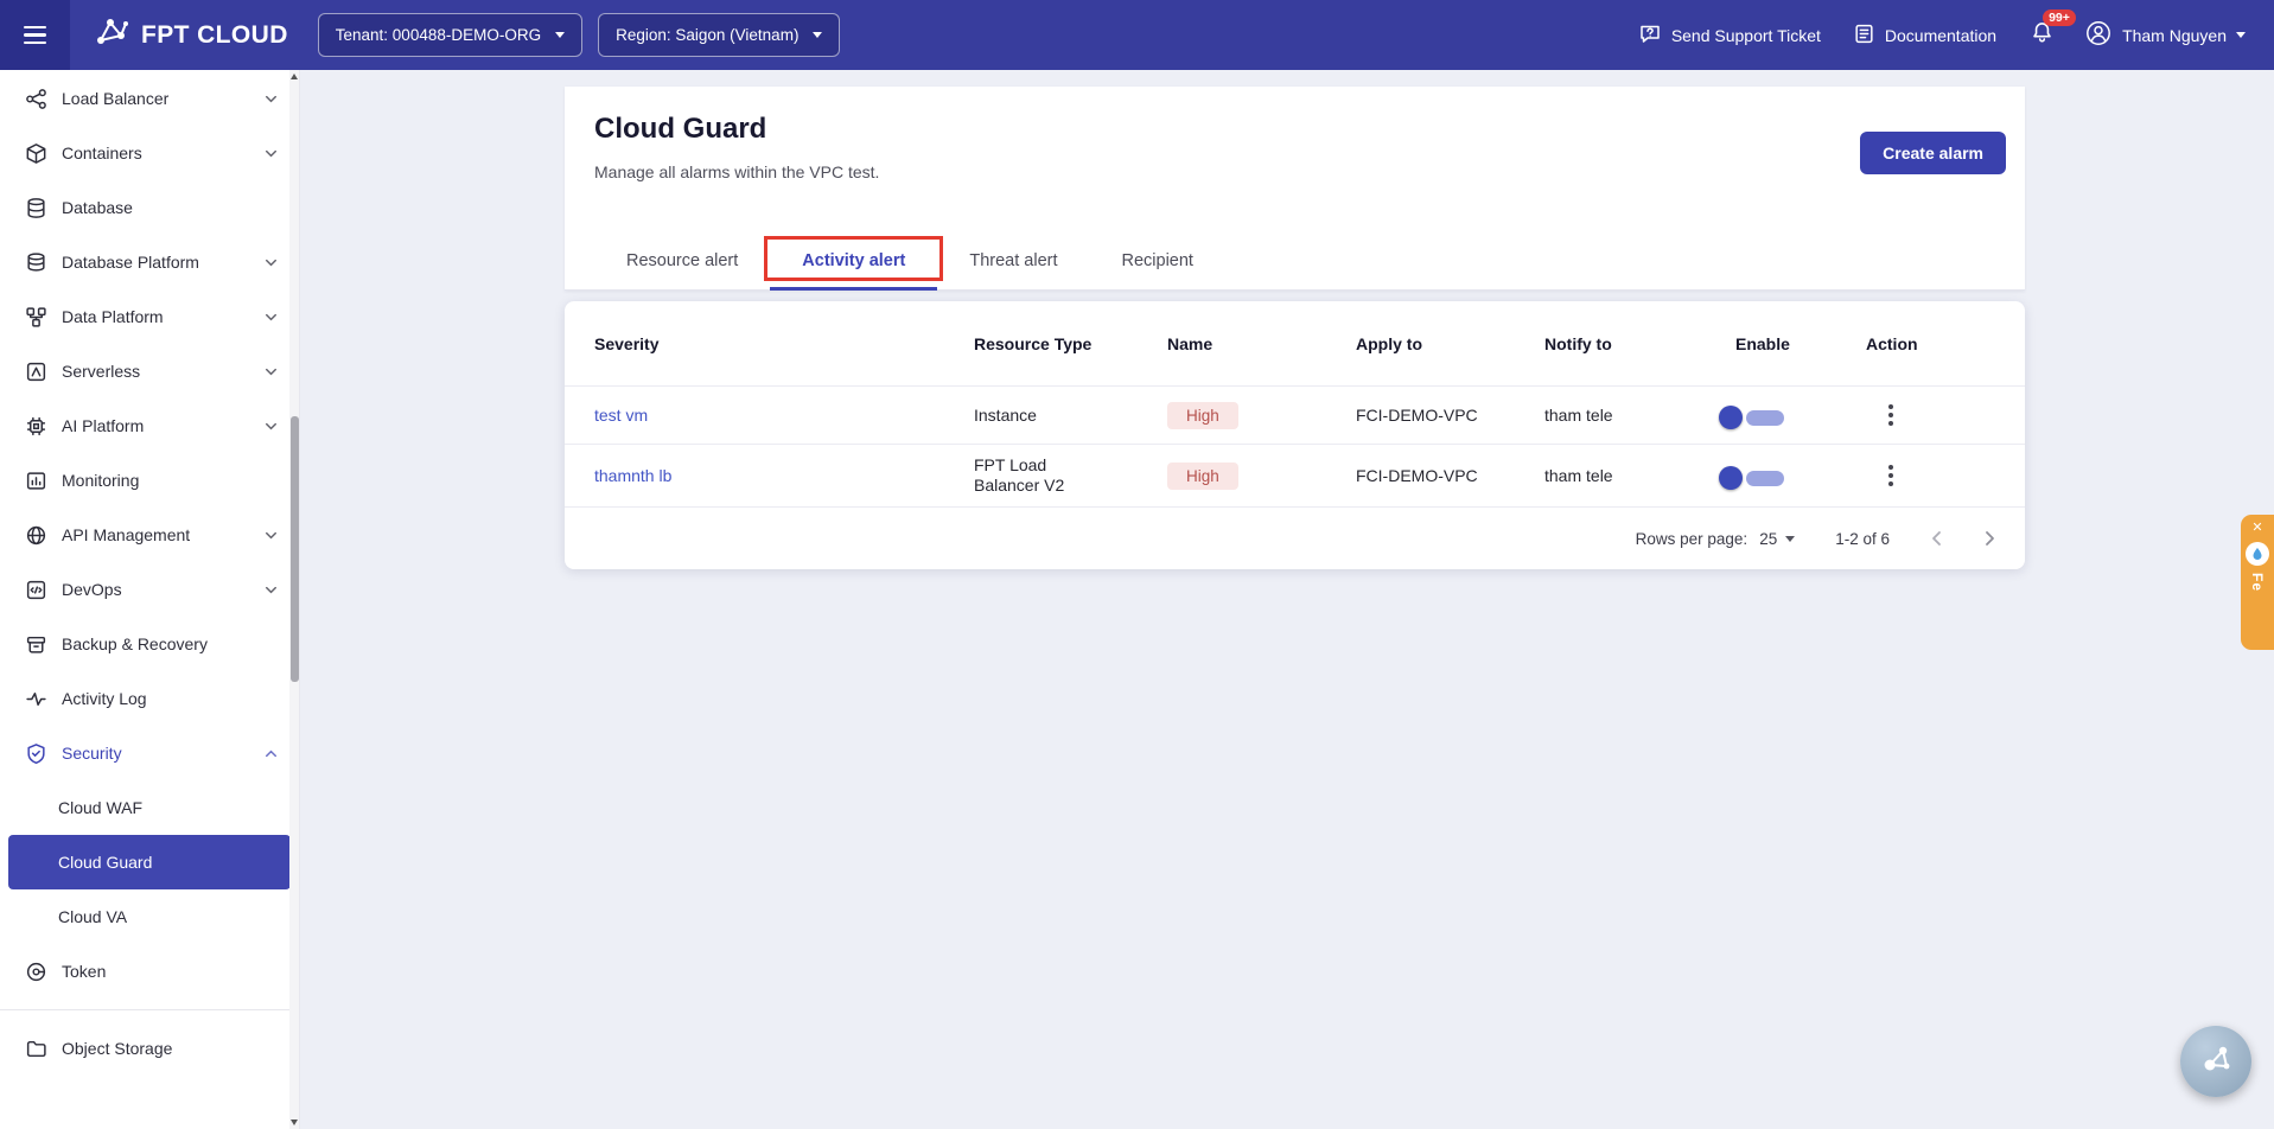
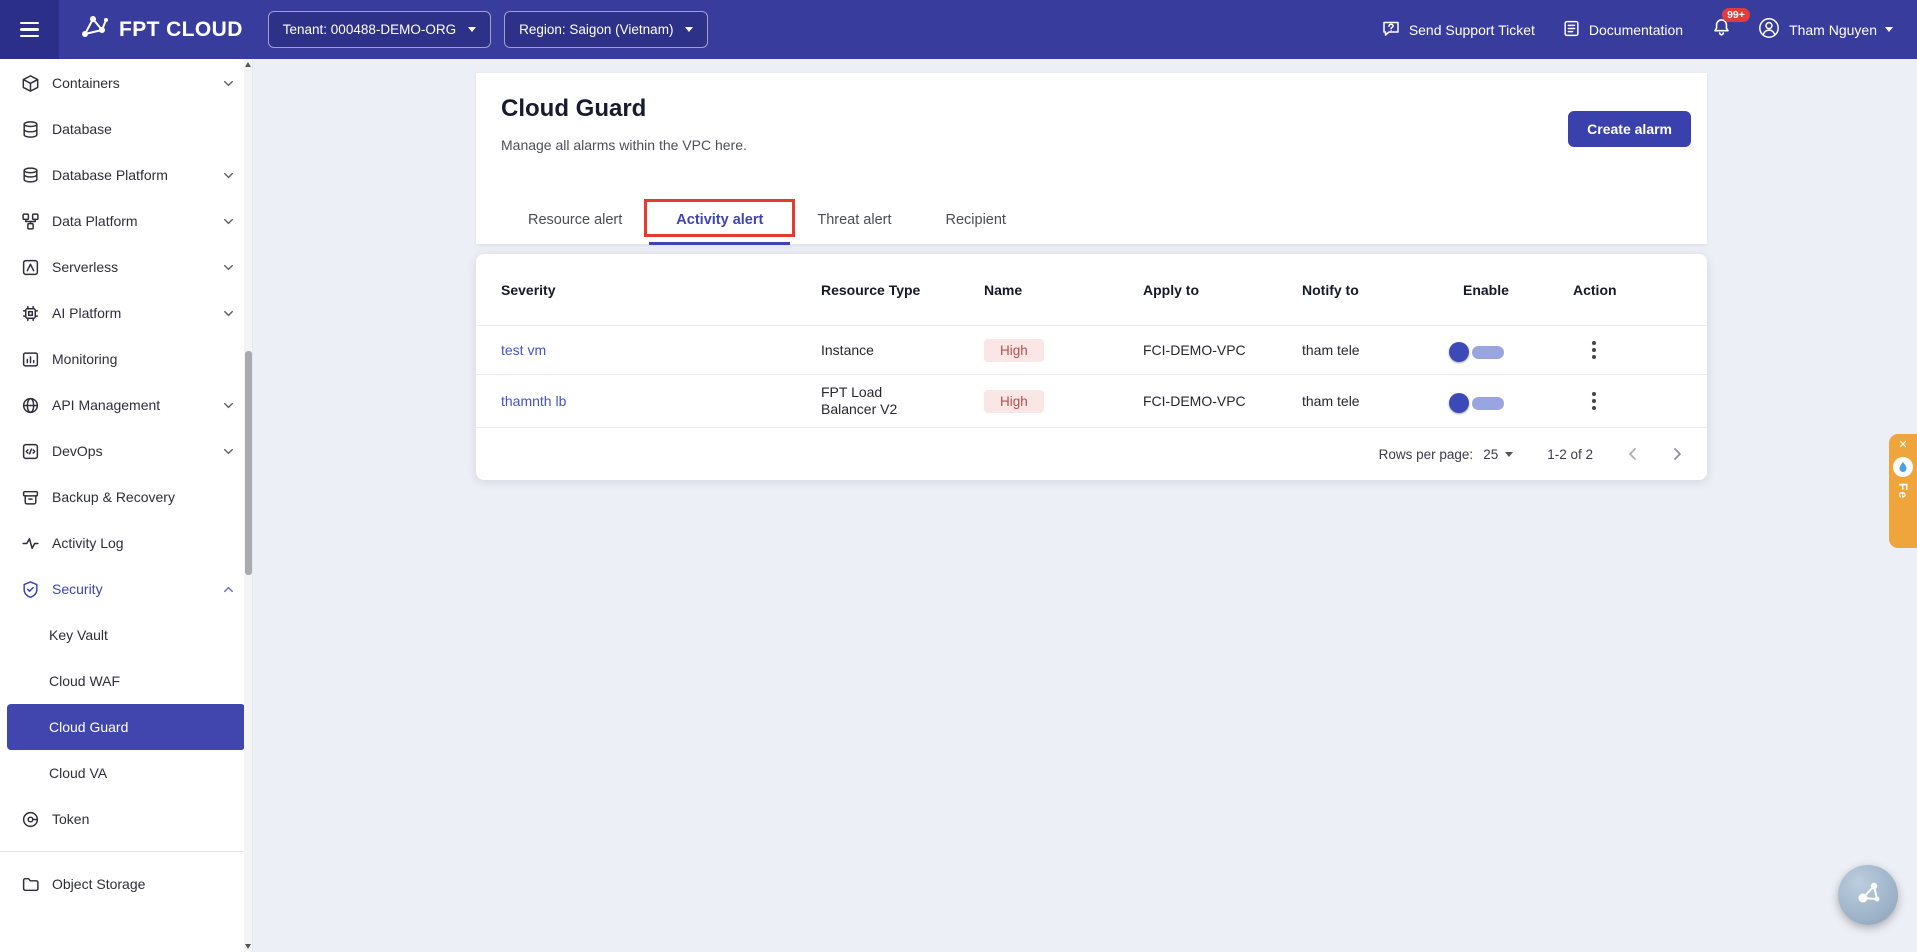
  FPT CLOUD
  Tenant: 000488-DEMO-ORG
  Region: Saigon (Vietnam)
  Send Support Ticket
  Documentation
  99+
  Tham Nguyen
- Load Balancer
  Containers
  Database
  Database Platform
  Data Platform
  Serverless
  AI Platform
  Monitoring
  API Management
  DevOps
  Backup & Recovery
  Activity Log
  Security
+ Key Vault
  Cloud WAF
  Cloud Guard
  Cloud VA
  Token
  Object Storage
  Cloud Guard
- Manage all alarms within the VPC test.
+ Manage all alarms within the VPC here.
  Create alarm
  Resource alert
  Activity alert
  Threat alert
  Recipient
  Severity
  Resource Type
  Name
  Apply to
  Notify to
  Enable
  Action
  test vm
  Instance
  High
  FCI-DEMO-VPC
  tham tele
  thamnth lb
  FPT Load Balancer V2
  High
  FCI-DEMO-VPC
  tham tele
  Rows per page:
  25
- 1-2 of 6
+ 1-2 of 2
  ✕
